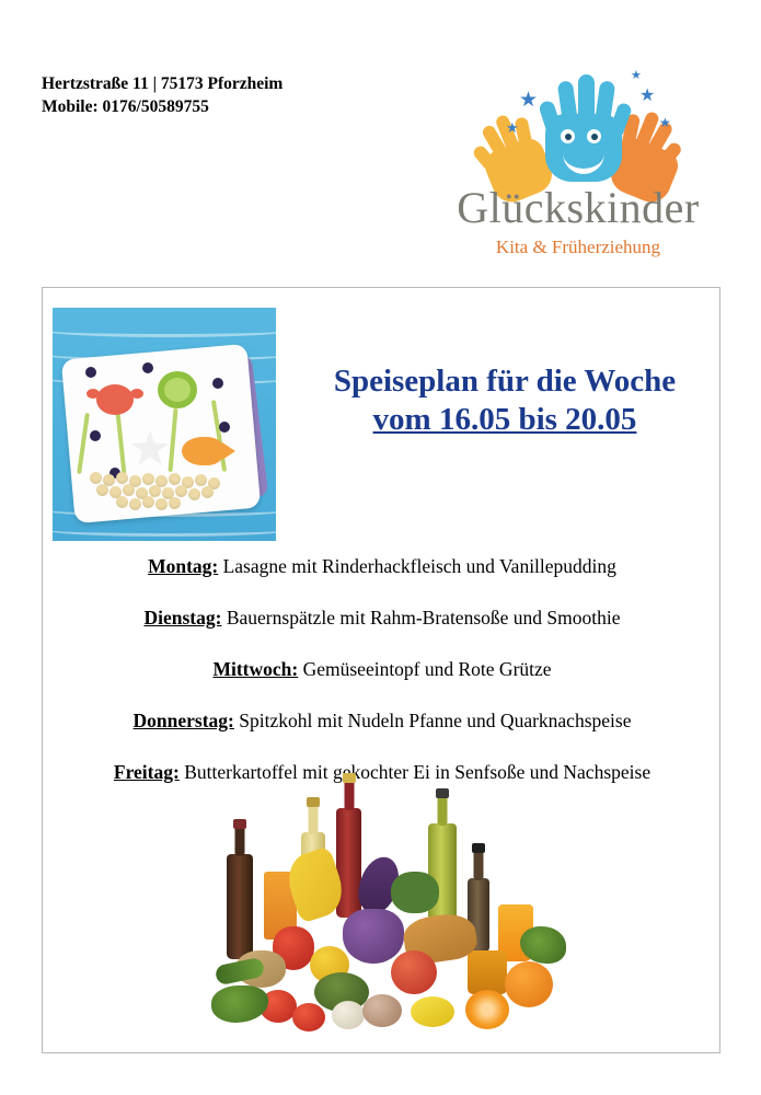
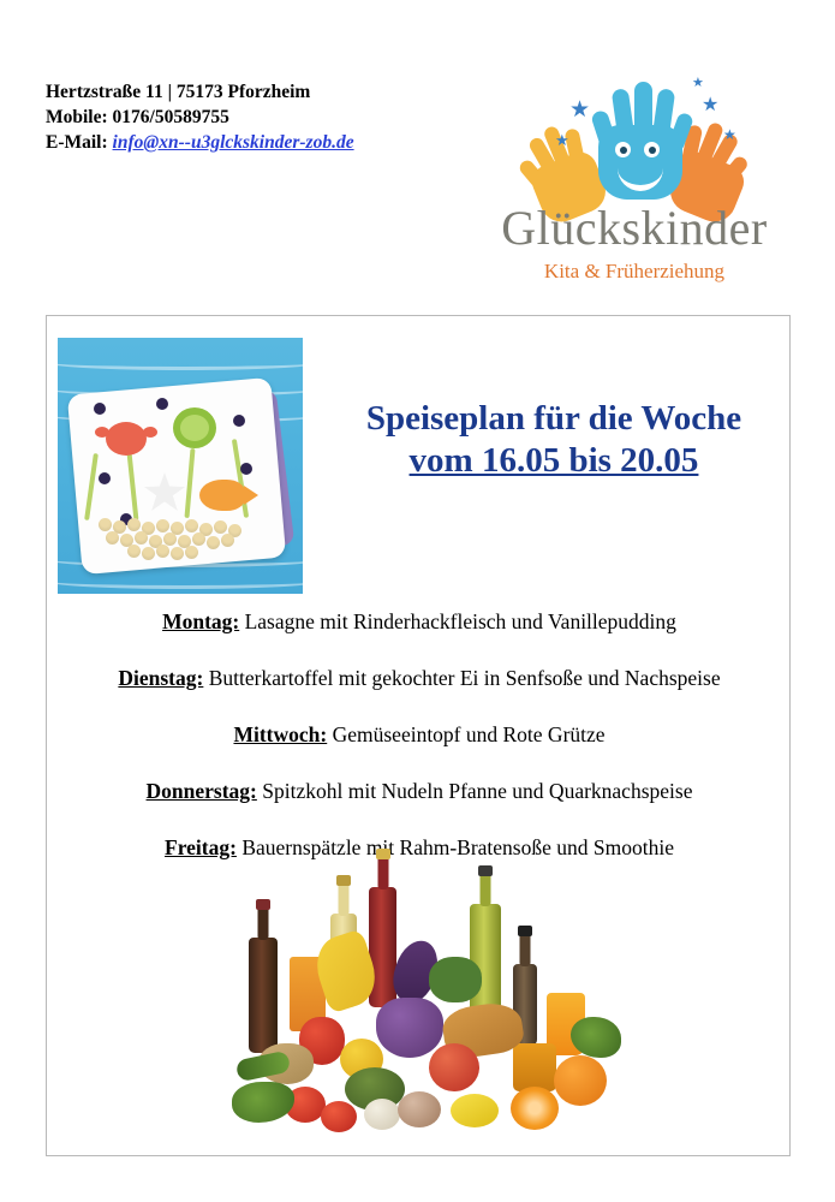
  Hertzstraße 11 | 75173 Pforzheim
  Mobile: 0176/50589755
+ E-Mail: info@xn--u3glckskinder-zob.de
  ★
  ★
  ★
  ★
  ★
  Glückskinder
  Kita & Früherziehung
  Speiseplan für die Woche
  vom 16.05 bis 20.05
  Montag: Lasagne mit Rinderhackfleisch und Vanillepudding
- Dienstag: Bauernspätzle mit Rahm-Bratensoße und Smoothie
+ Dienstag: Butterkartoffel mit gekochter Ei in Senfsoße und Nachspeise
  Mittwoch: Gemüseeintopf und Rote Grütze
  Donnerstag: Spitzkohl mit Nudeln Pfanne und Quarknachspeise
- Freitag: Butterkartoffel mit gekochter Ei in Senfsoße und Nachspeise
+ Freitag: Bauernspätzle mit Rahm-Bratensoße und Smoothie
